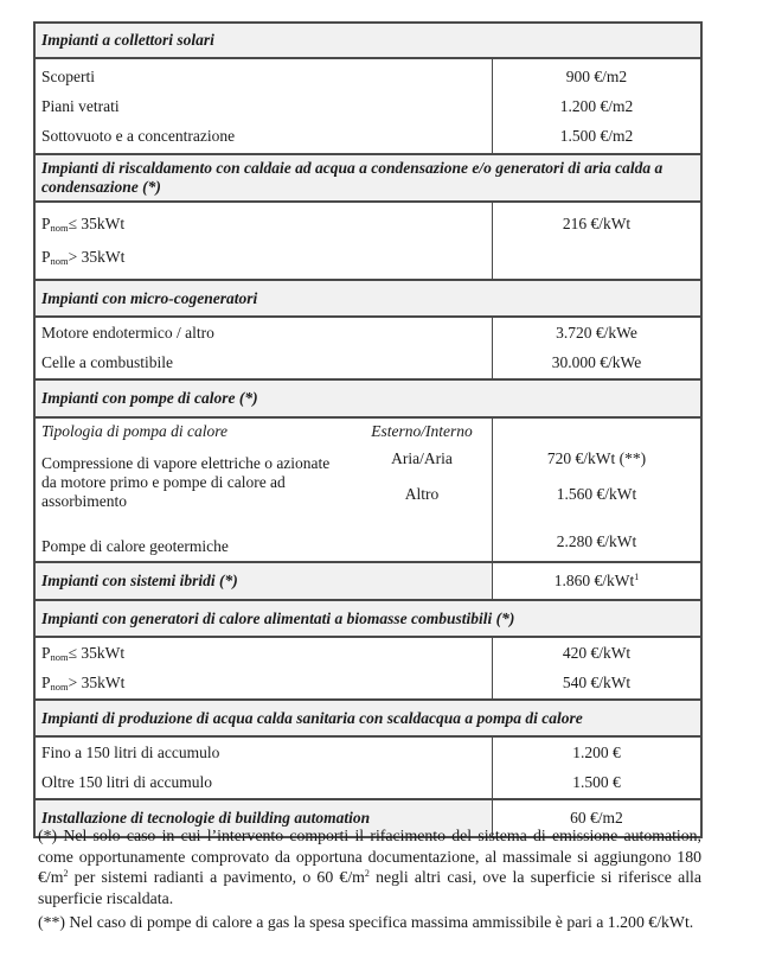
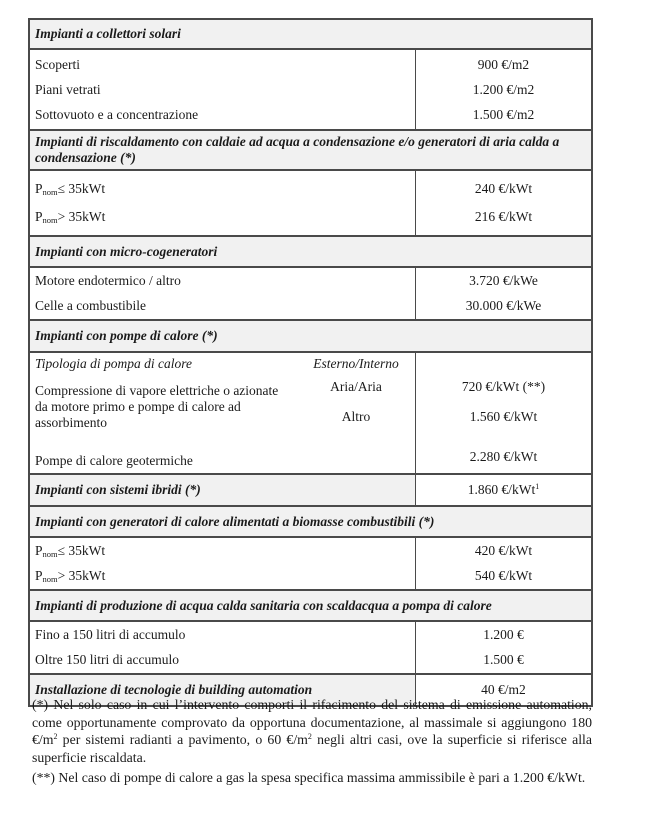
  Impianti a collettori solari
  Scoperti
  Piani vetrati
  Sottovuoto e a concentrazione
  900 €/m2
  1.200 €/m2
  1.500 €/m2
  Impianti di riscaldamento con caldaie ad acqua a condensazione e/o generatori di aria calda a
  condensazione (*)
  Pnom≤ 35kWt
  Pnom> 35kWt
+ 240 €/kWt
  216 €/kWt
  Impianti con micro-cogeneratori
  Motore endotermico / altro
  Celle a combustibile
  3.720 €/kWe
  30.000 €/kWe
  Impianti con pompe di calore (*)
  Tipologia di pompa di calore
  Esterno/Interno
  Compressione di vapore elettriche o azionate
  da motore primo e pompe di calore ad
  assorbimento
  Aria/Aria
  Altro
  Pompe di calore geotermiche
  720 €/kWt (**)
  1.560 €/kWt
  2.280 €/kWt
  Impianti con sistemi ibridi (*)
  1.860 €/kWt1
  Impianti con generatori di calore alimentati a biomasse combustibili (*)
  Pnom≤ 35kWt
  Pnom> 35kWt
  420 €/kWt
  540 €/kWt
  Impianti di produzione di acqua calda sanitaria con scaldacqua a pompa di calore
  Fino a 150 litri di accumulo
  Oltre 150 litri di accumulo
  1.200 €
  1.500 €
  Installazione di tecnologie di building automation
- 60 €/m2
+ 40 €/m2
  (*) Nel solo caso in cui l’intervento comporti il rifacimento del sistema di emissione automation, come opportunamente comprovato da opportuna documentazione, al massimale si aggiungono 180 €/m2 per sistemi radianti a pavimento, o 60 €/m2 negli altri casi, ove la superficie si riferisce alla superficie riscaldata.
  (**) Nel caso di pompe di calore a gas la spesa specifica massima ammissibile è pari a 1.200 €/kWt.
